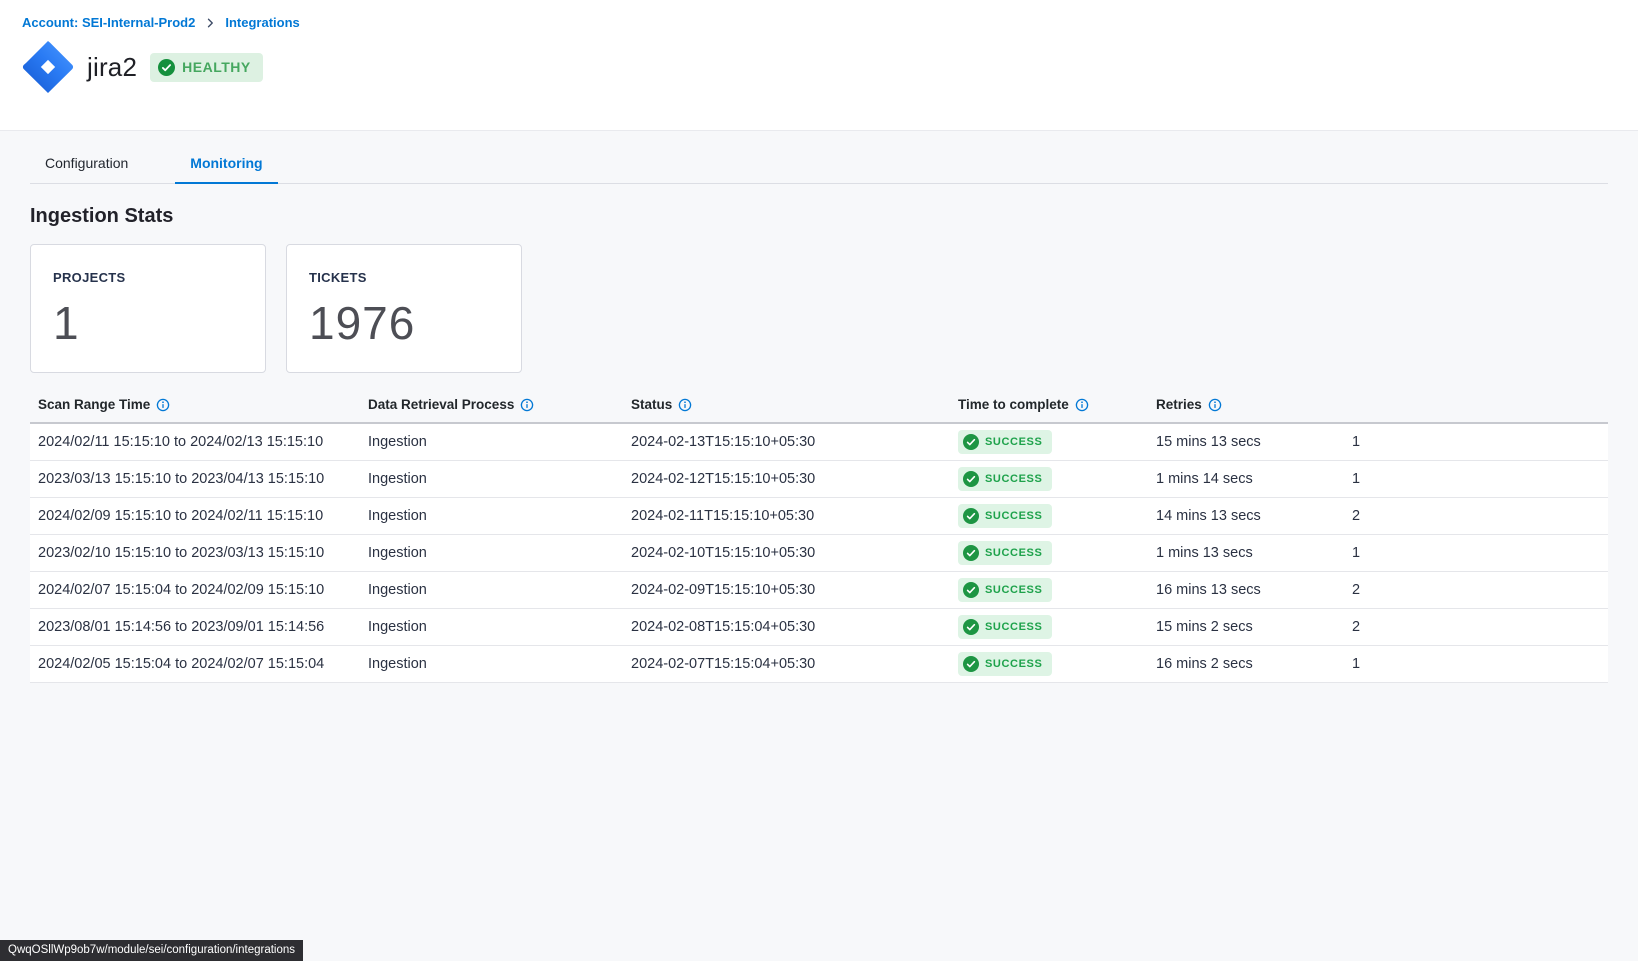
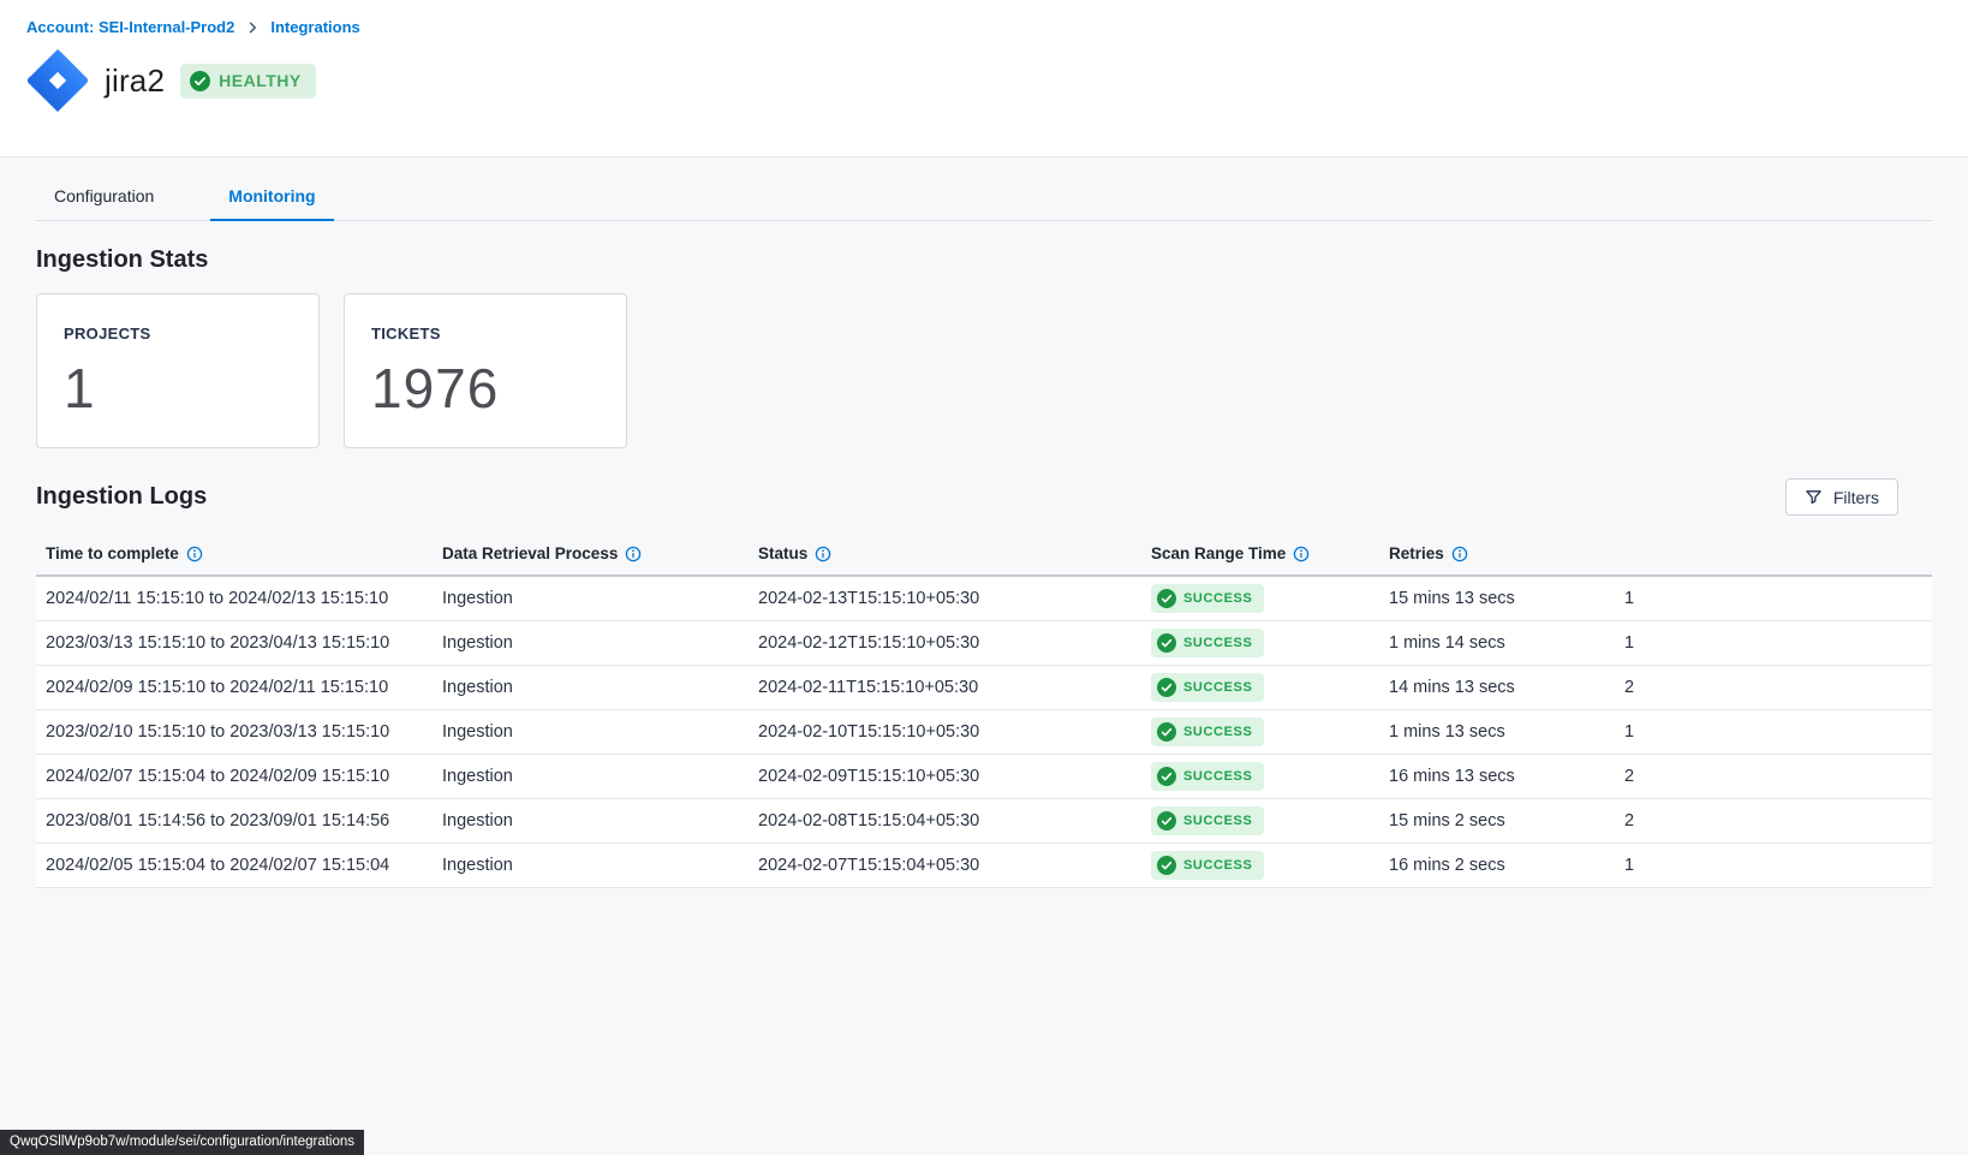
  Account: SEI-Internal-Prod2
  Integrations
  jira2
  HEALTHY
  Configuration
  Monitoring
  Ingestion Stats
  PROJECTS
  1
  TICKETS
  1976
+ Ingestion Logs
+ Filters
- Scan Range Time
+ Time to complete
  Data Retrieval Process
  Status
- Time to complete
+ Scan Range Time
  Retries
  2024/02/11 15:15:10 to 2024/02/13 15:15:10
  Ingestion
  2024-02-13T15:15:10+05:30
  SUCCESS
  15 mins 13 secs
  1
  2023/03/13 15:15:10 to 2023/04/13 15:15:10
  Ingestion
  2024-02-12T15:15:10+05:30
  SUCCESS
  1 mins 14 secs
  1
  2024/02/09 15:15:10 to 2024/02/11 15:15:10
  Ingestion
  2024-02-11T15:15:10+05:30
  SUCCESS
  14 mins 13 secs
  2
  2023/02/10 15:15:10 to 2023/03/13 15:15:10
  Ingestion
  2024-02-10T15:15:10+05:30
  SUCCESS
  1 mins 13 secs
  1
  2024/02/07 15:15:04 to 2024/02/09 15:15:10
  Ingestion
  2024-02-09T15:15:10+05:30
  SUCCESS
  16 mins 13 secs
  2
  2023/08/01 15:14:56 to 2023/09/01 15:14:56
  Ingestion
  2024-02-08T15:15:04+05:30
  SUCCESS
  15 mins 2 secs
  2
  2024/02/05 15:15:04 to 2024/02/07 15:15:04
  Ingestion
  2024-02-07T15:15:04+05:30
  SUCCESS
  16 mins 2 secs
  1
  QwqOSllWp9ob7w/module/sei/configuration/integrations
